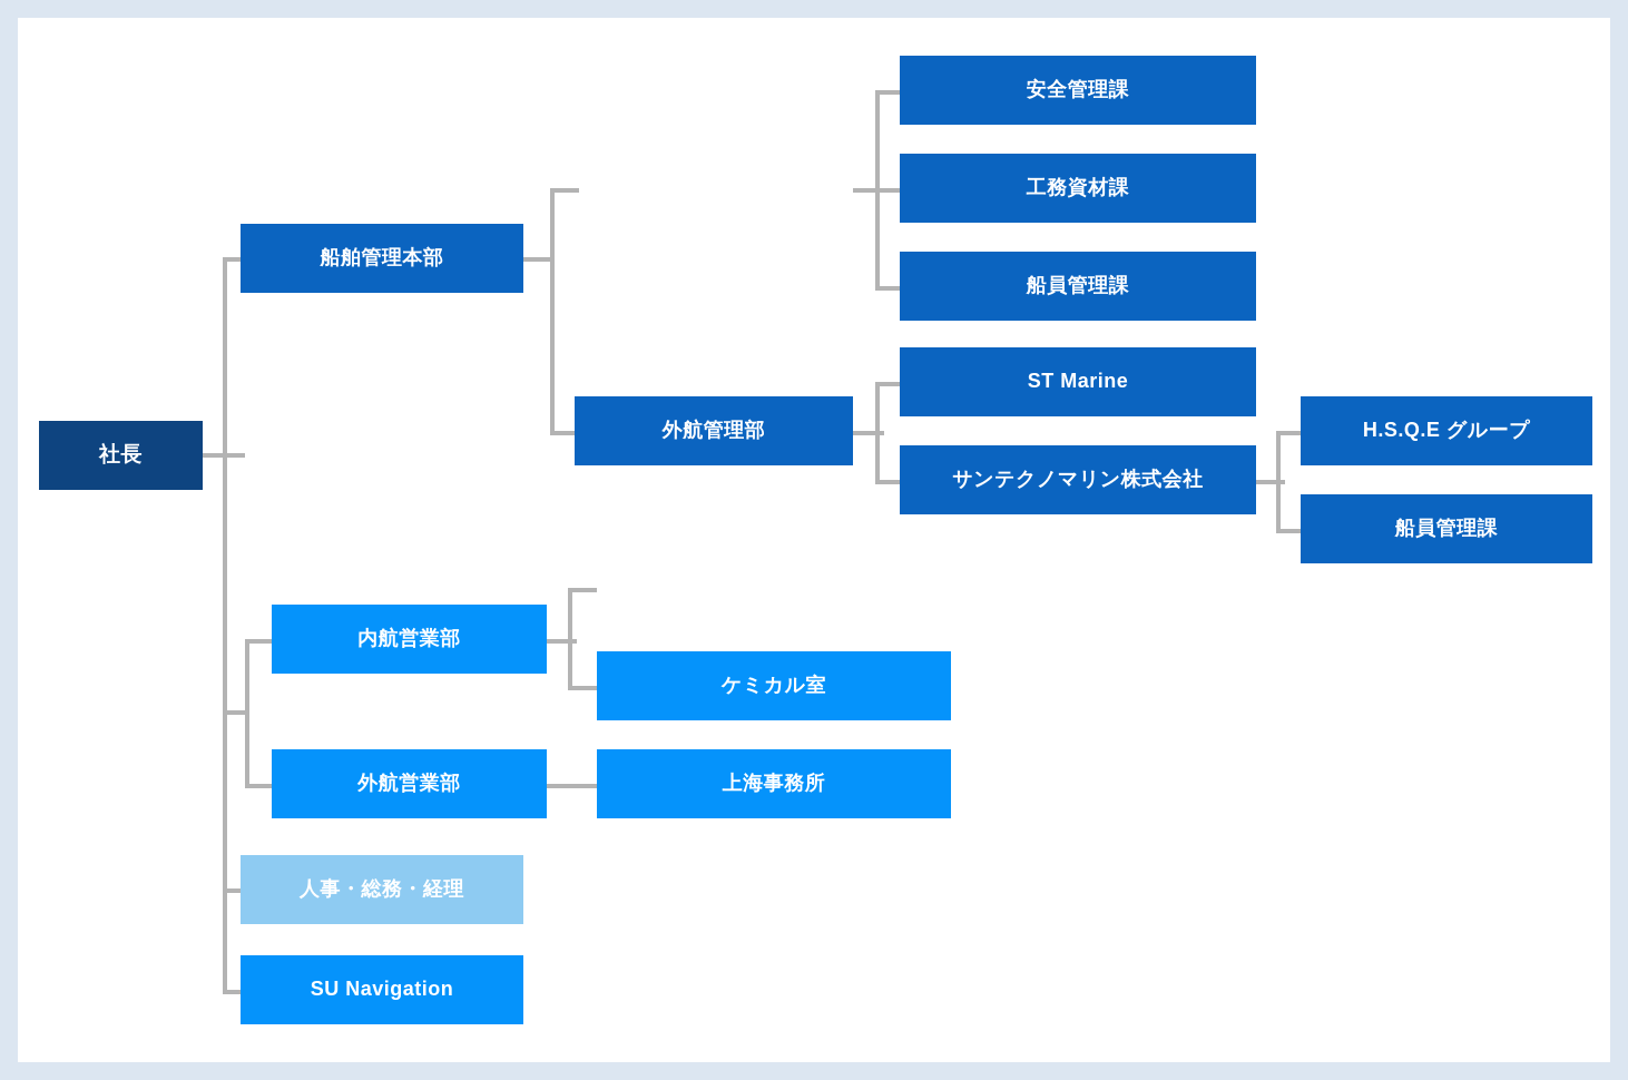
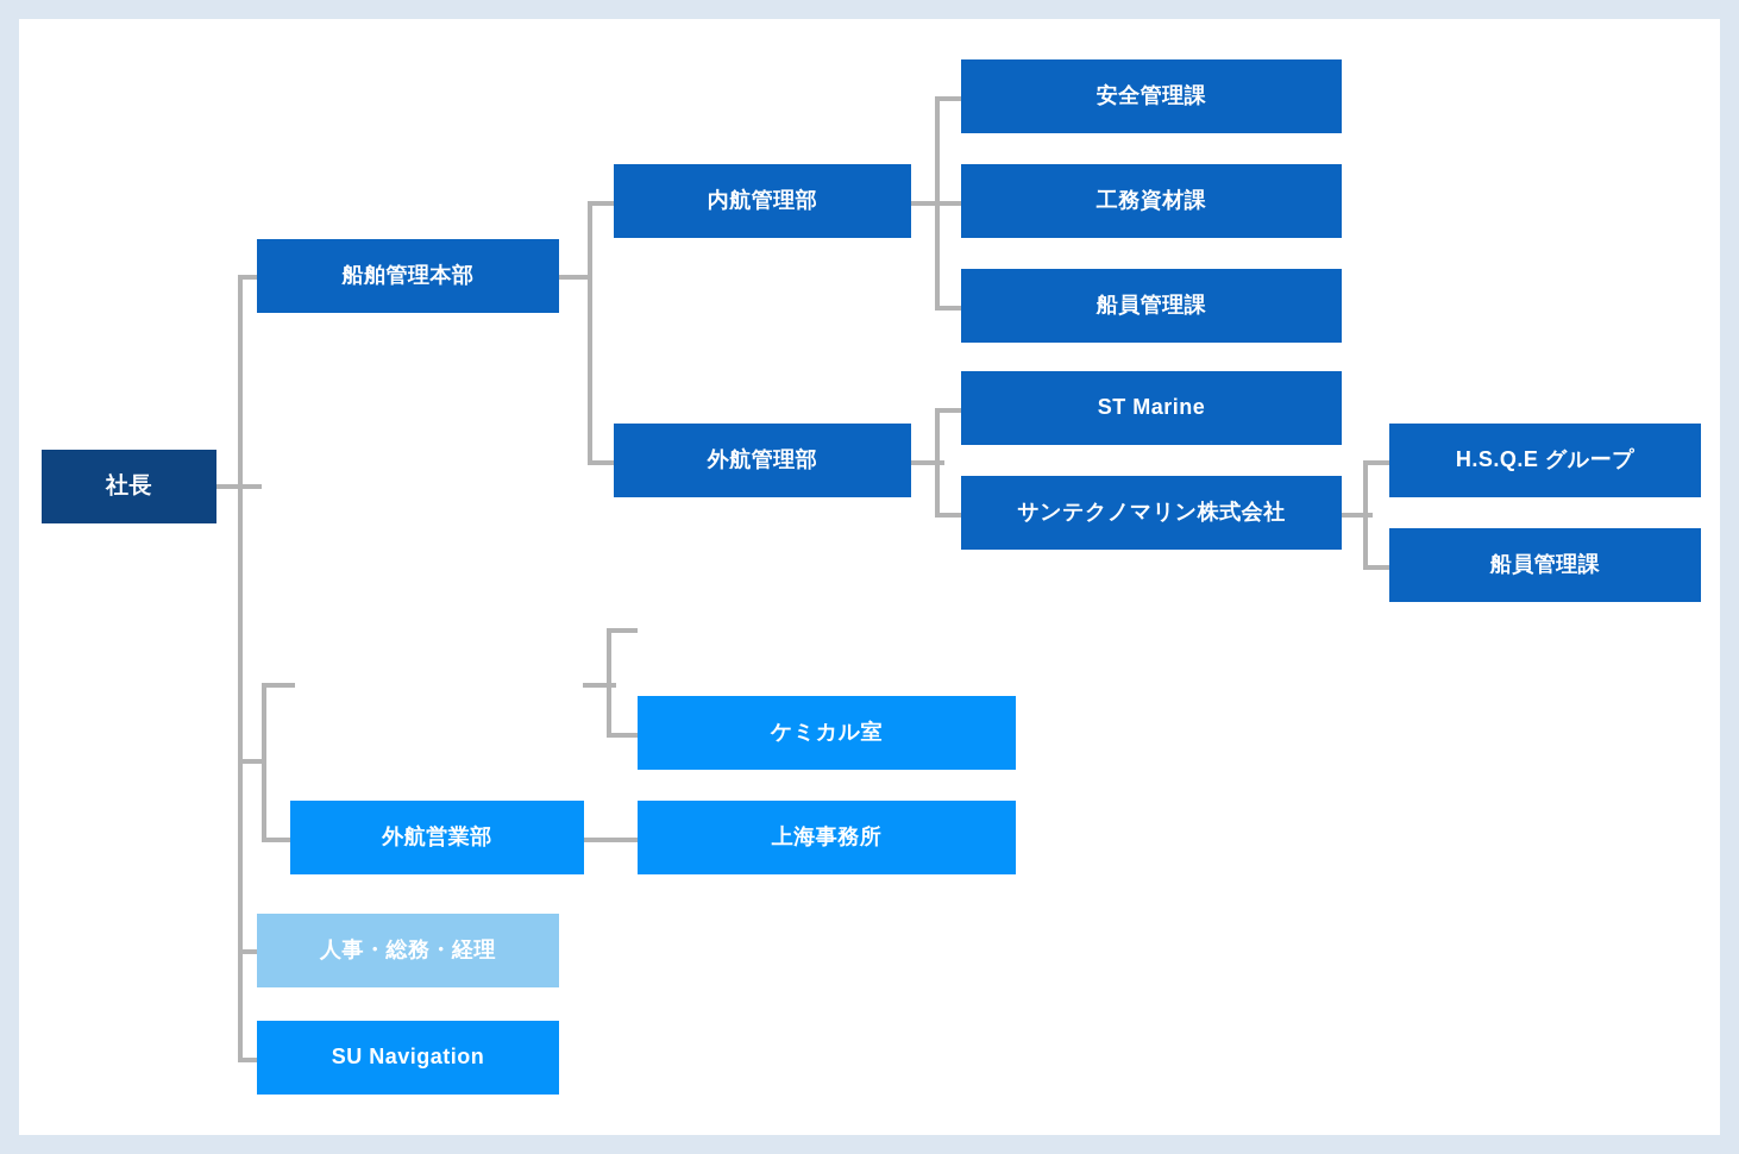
  社長
  船舶管理本部
+ 内航管理部
  安全管理課
  工務資材課
  船員管理課
  外航管理部
  ST Marine
  サンテクノマリン株式会社
  H.S.Q.E グループ
  船員管理課
- 内航営業部
  ケミカル室
  外航営業部
  上海事務所
  人事・総務・経理
  SU Navigation
